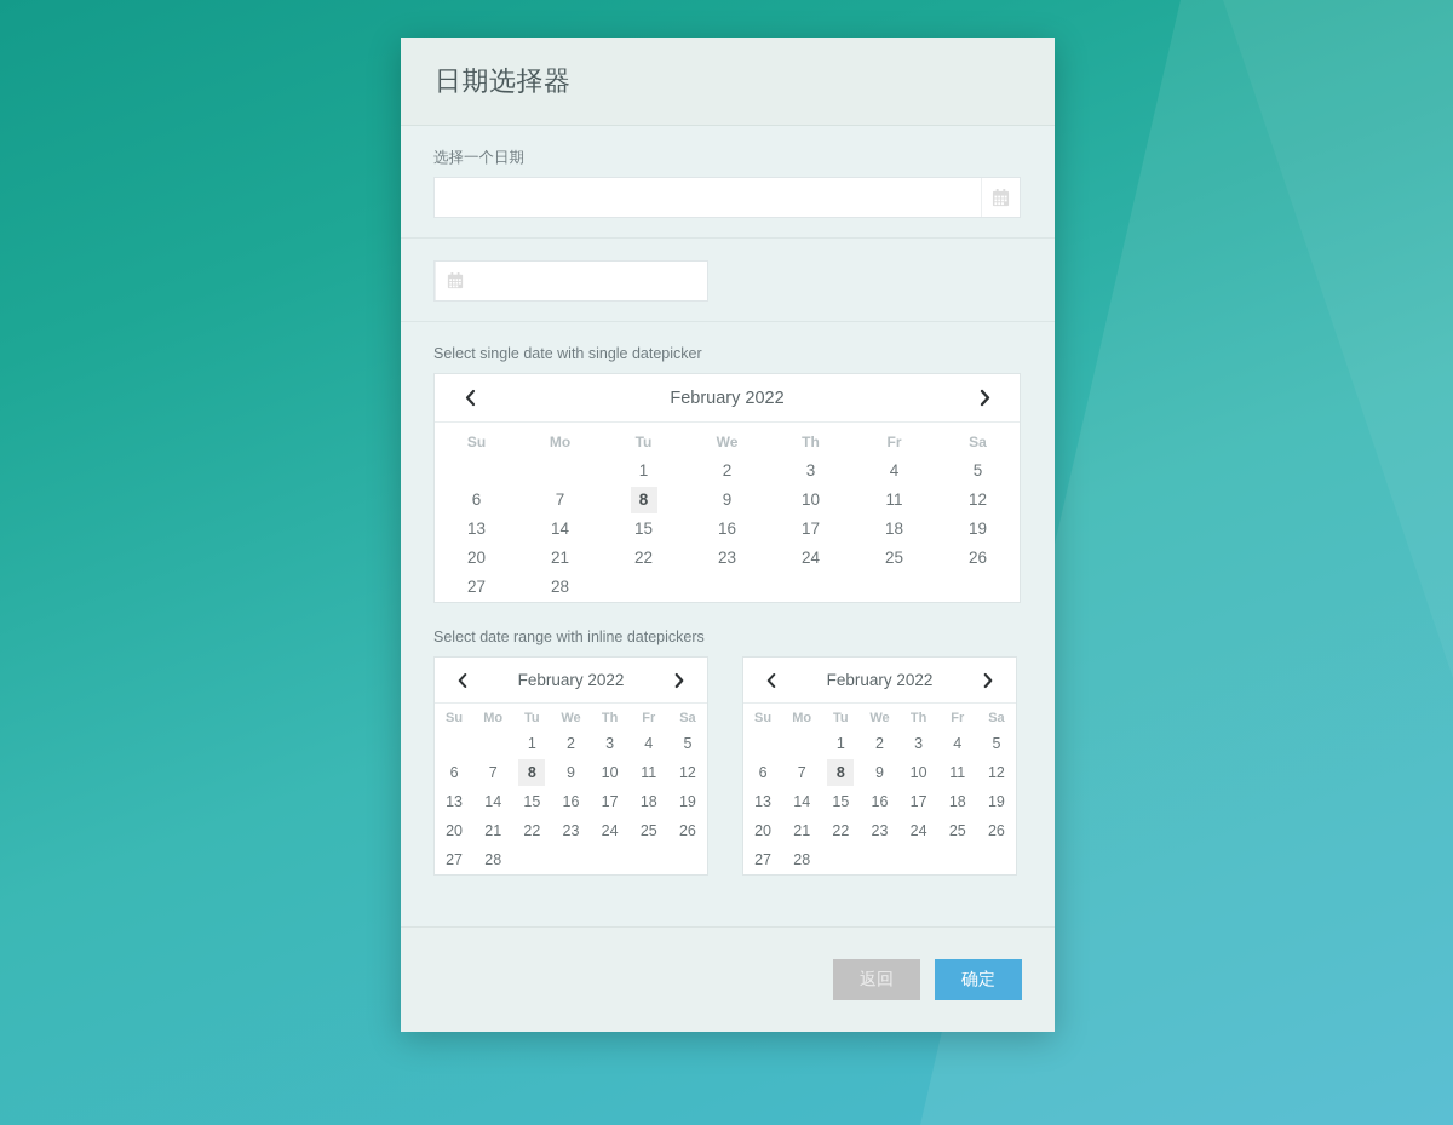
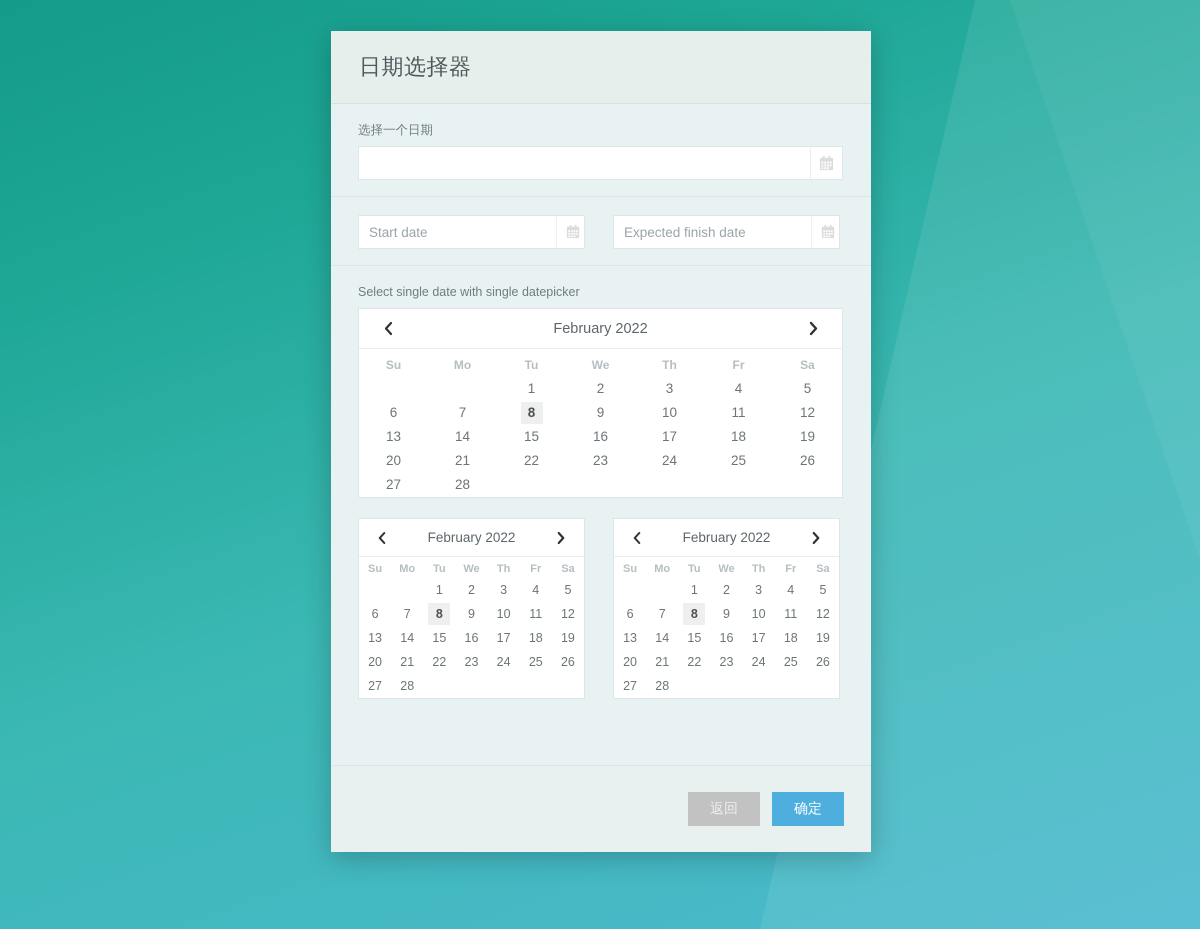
  日期选择器
  选择一个日期
+ Start date
+ Expected finish date
  Select single date with single datepicker
  February 2022
  Su	Mo	Tu	We	Th	Fr	Sa
  		1	2	3	4	5
  6	7	8	9	10	11	12
  13	14	15	16	17	18	19
  20	21	22	23	24	25	26
  27	28
- Select date range with inline datepickers
  February 2022
  Su	Mo	Tu	We	Th	Fr	Sa
  		1	2	3	4	5
  6	7	8	9	10	11	12
  13	14	15	16	17	18	19
  20	21	22	23	24	25	26
  27	28
  February 2022
  Su	Mo	Tu	We	Th	Fr	Sa
  		1	2	3	4	5
  6	7	8	9	10	11	12
  13	14	15	16	17	18	19
  20	21	22	23	24	25	26
  27	28
  返回
  确定
